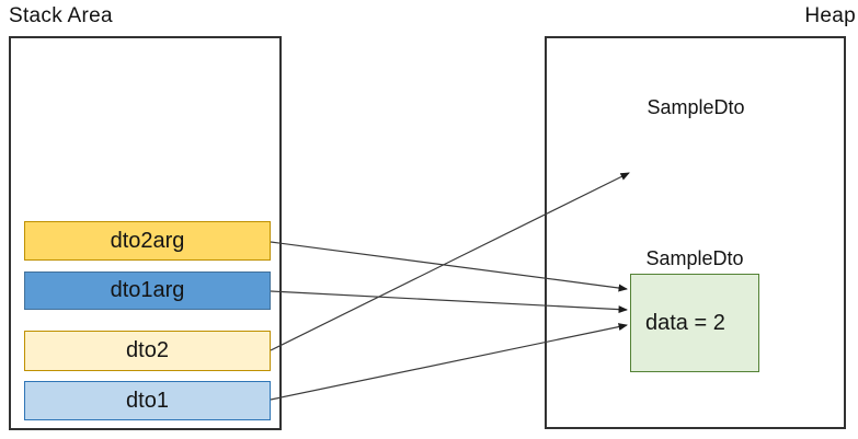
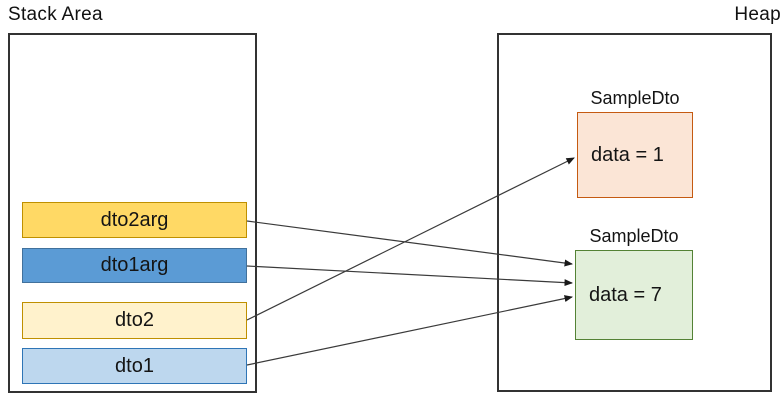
  Stack Area
  Heap
  dto2arg
  dto1arg
  dto2
  dto1
  SampleDto
+ data = 1
  SampleDto
- data = 2
+ data = 7
